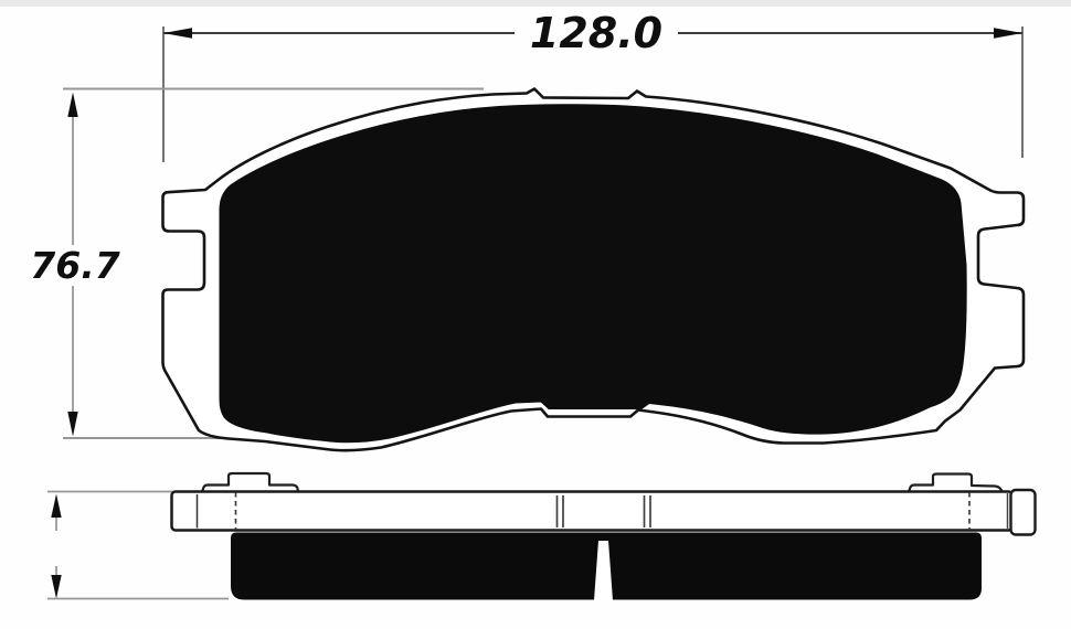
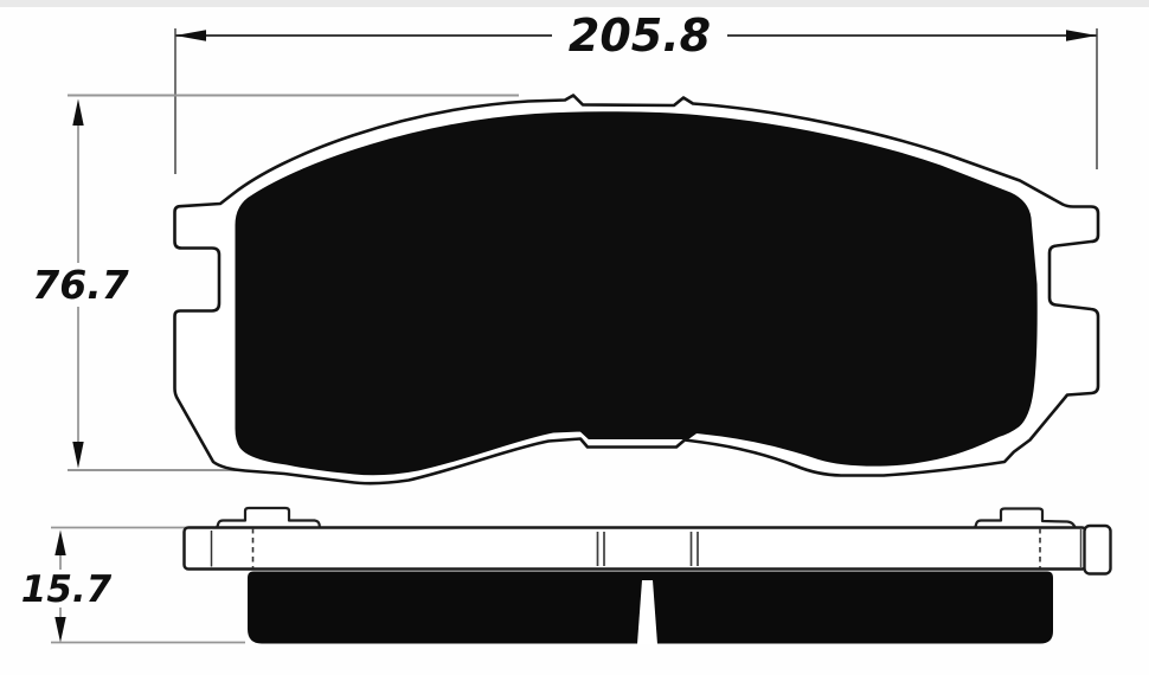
- 128.0
+ 205.8
  76.7
+ 15.7
